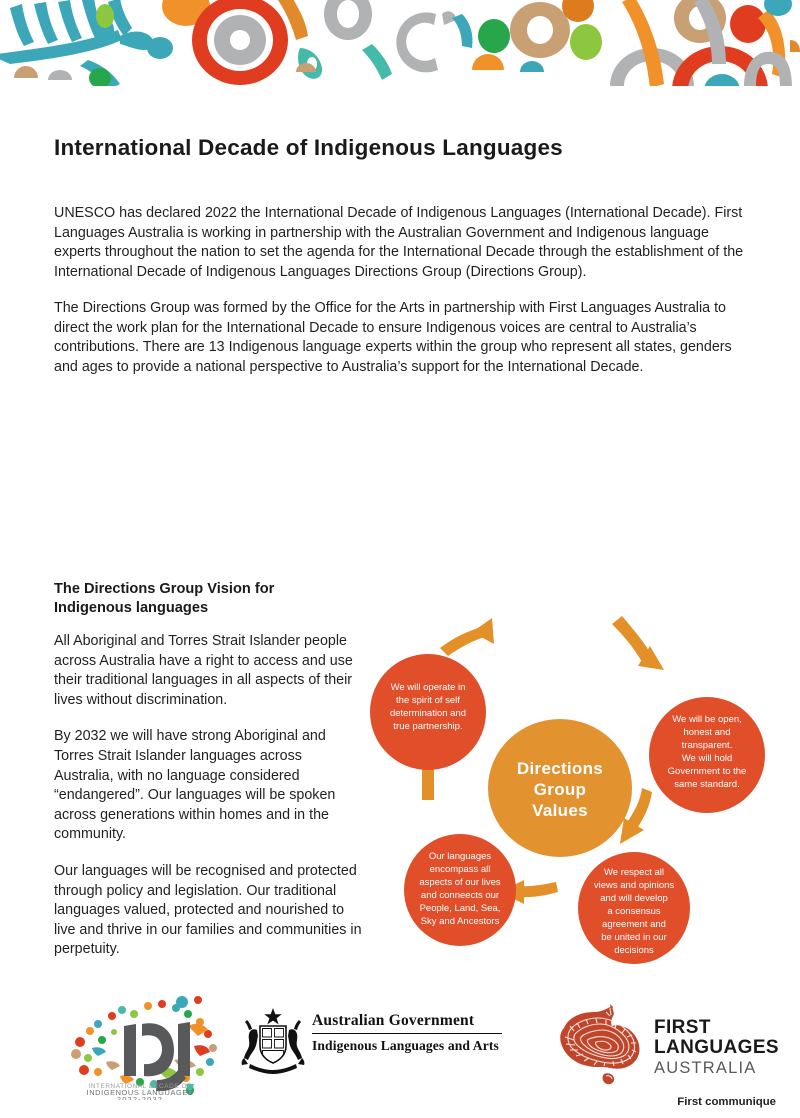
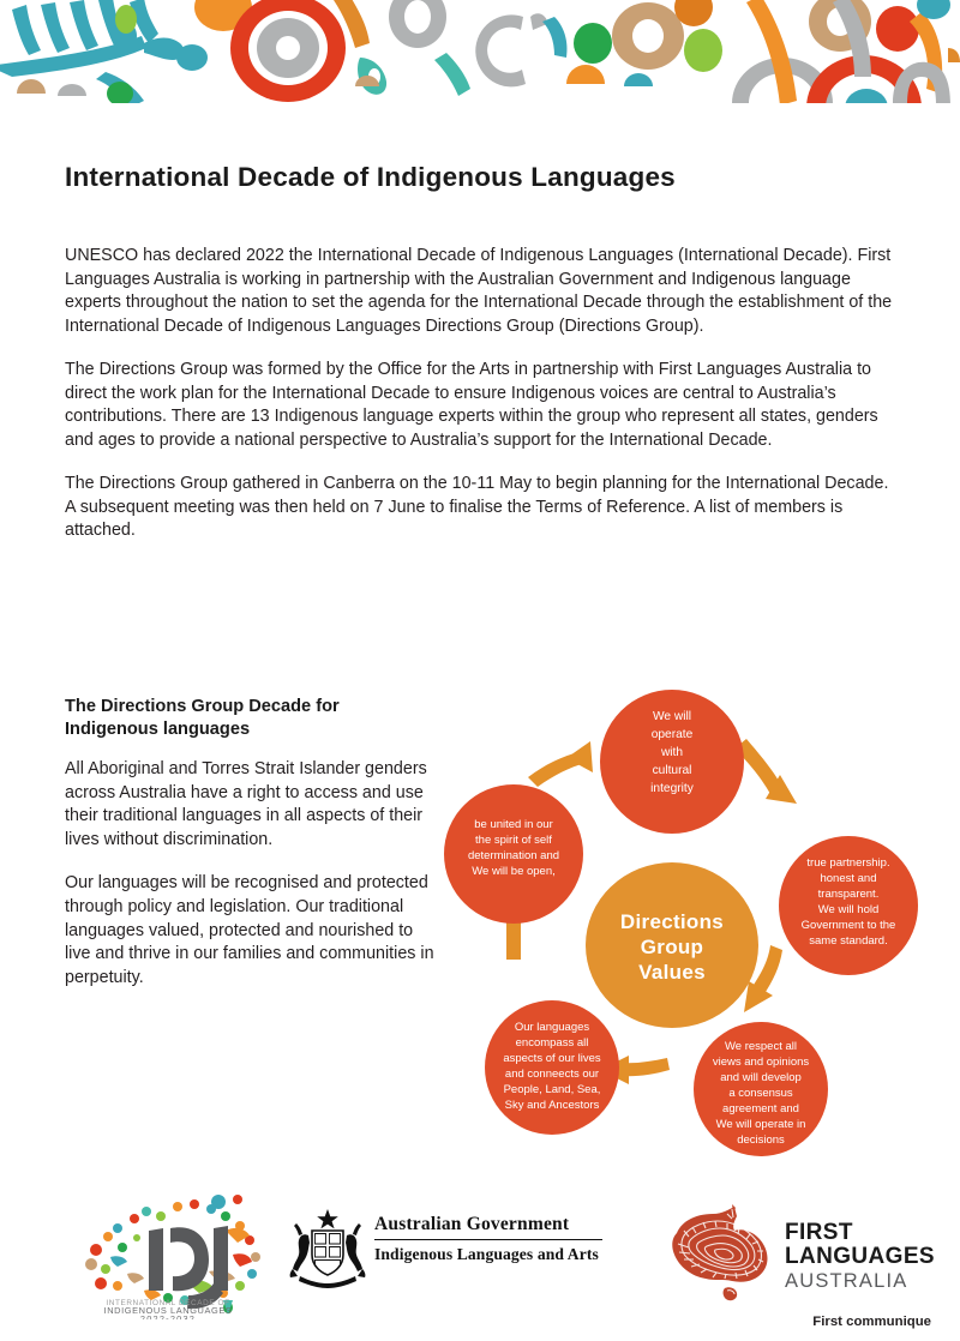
  International Decade of Indigenous Languages
  UNESCO has declared 2022 the International Decade of Indigenous Languages (International Decade). First Languages Australia is working in partnership with the Australian Government and Indigenous language experts throughout the nation to set the agenda for the International Decade through the establishment of the International Decade of Indigenous Languages Directions Group (Directions Group).
  The Directions Group was formed by the Office for the Arts in partnership with First Languages Australia to direct the work plan for the International Decade to ensure Indigenous voices are central to Australia’s contributions. There are 13 Indigenous language experts within the group who represent all states, genders and ages to provide a national perspective to Australia’s support for the International Decade.
+ The Directions Group gathered in Canberra on the 10-11 May to begin planning for the International Decade. A subsequent meeting was then held on 7 June to finalise the Terms of Reference. A list of members is attached.
- The Directions Group Vision for
+ The Directions Group Decade for
  Indigenous languages
- All Aboriginal and Torres Strait Islander people across Australia have a right to access and use their traditional languages in all aspects of their lives without discrimination.
+ All Aboriginal and Torres Strait Islander genders across Australia have a right to access and use their traditional languages in all aspects of their lives without discrimination.
- By 2032 we will have strong Aboriginal and Torres Strait Islander languages across Australia, with no language considered “endangered”. Our languages will be spoken across generations within homes and in the community.
  Our languages will be recognised and protected through policy and legislation. Our traditional languages valued, protected and nourished to live and thrive in our families and communities in perpetuity.
  Directions
  Group
  Values
+ We will
+ operate
+ with
+ cultural
+ integrity
- We will be open,
+ true partnership.
  honest and
  transparent.
  We will hold
  Government to the
  same standard.
  We respect all
  views and opinions
  and will develop
  a consensus
  agreement and
- be united in our
+ We will operate in
  decisions
  Our languages
  encompass all
  aspects of our lives
  and conneects our
  People, Land, Sea,
  Sky and Ancestors
- We will operate in
+ be united in our
  the spirit of self
  determination and
- true partnership.
+ We will be open,
  INDIGENOUS LANGUAGES
  2022-2032
  Australian Government
  Indigenous Languages and Arts
  FIRST
  LANGUAGES
  AUSTRALIA
  First communique
